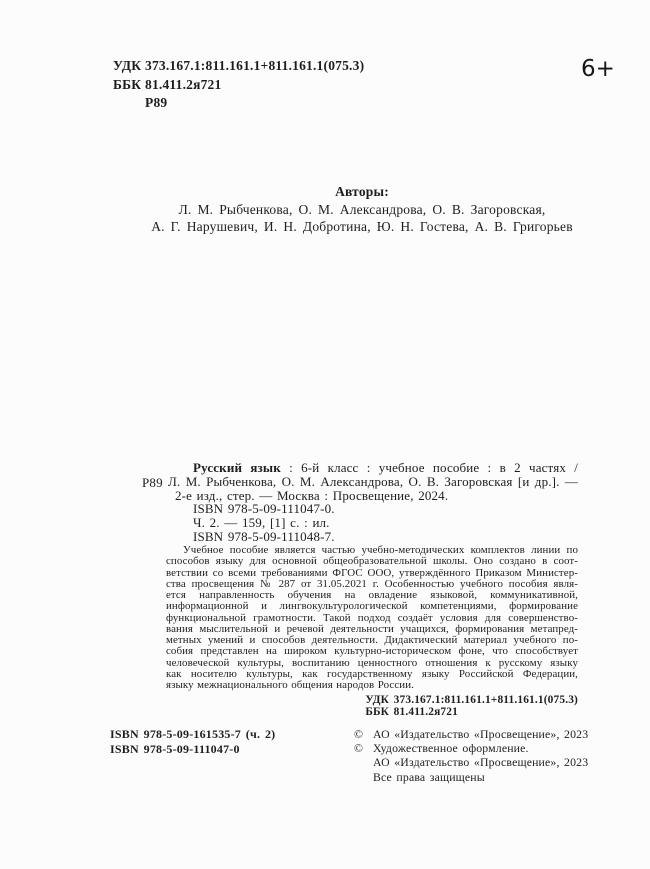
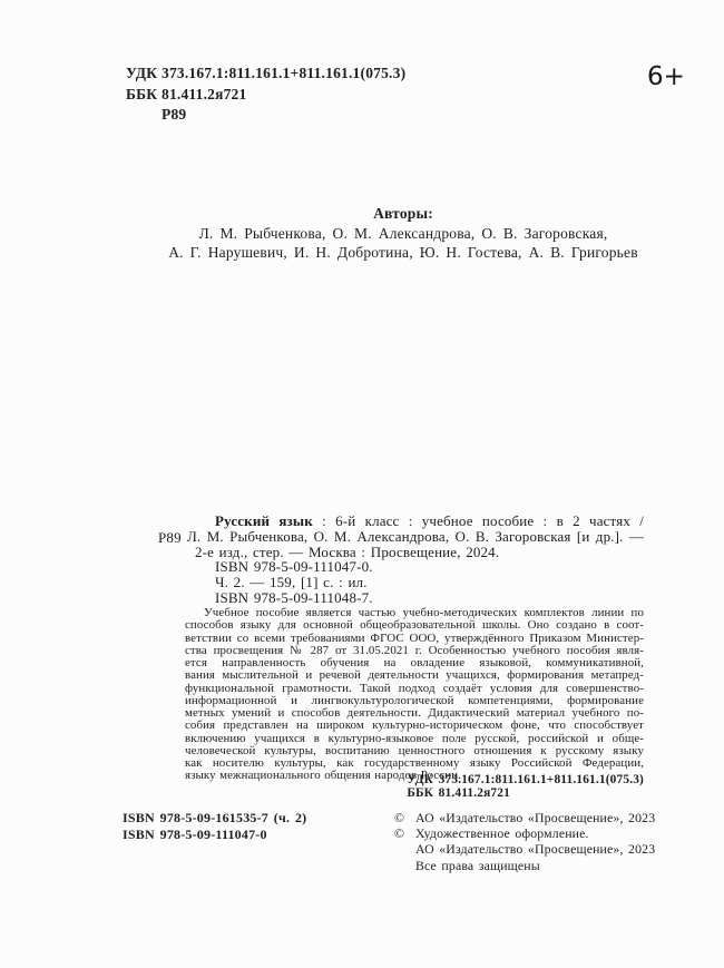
  УДК 373.167.1:811.161.1+811.161.1(075.3)
  ББК 81.411.2я721
  Р89
  6+
  Авторы:
  Л. М. Рыбченкова, О. М. Александрова, О. В. Загоровская,
  А. Г. Нарушевич, И. Н. Добротина, Ю. Н. Гостева, А. В. Григорьев
  Р89
  Русский язык : 6-й класс : учебное пособие : в 2 частях /
  Л. М. Рыбченкова, О. М. Александрова, О. В. Загоровская [и др.]. —
  2-е изд., стер. — Москва : Просвещение, 2024.
  ISBN 978-5-09-111047-0.
  Ч. 2. — 159, [1] с. : ил.
  ISBN 978-5-09-111048-7.
  Учебное пособие является частью учебно-методических комплектов линии по
  способов языку для основной общеобразовательной школы. Оно создано в соот-
  ветствии со всеми требованиями ФГОС ООО, утверждённого Приказом Министер-
  ства просвещения № 287 от 31.05.2021 г. Особенностью учебного пособия явля-
  ется направленность обучения на овладение языковой, коммуникативной,
- информационной и лингвокультурологической компетенциями, формирование
+ вания мыслительной и речевой деятельности учащихся, формирования метапред-
  функциональной грамотности. Такой подход создаёт условия для совершенство-
- вания мыслительной и речевой деятельности учащихся, формирования метапред-
+ информационной и лингвокультурологической компетенциями, формирование
  метных умений и способов деятельности. Дидактический материал учебного по-
  собия представлен на широком культурно-историческом фоне, что способствует
+ включению учащихся в культурно-языковое поле русской, российской и обще-
  человеческой культуры, воспитанию ценностного отношения к русскому языку
  как носителю культуры, как государственному языку Российской Федерации,
  языку межнационального общения народов России.
  УДК 373.167.1:811.161.1+811.161.1(075.3)
  ББК 81.411.2я721
  ISBN 978-5-09-161535-7 (ч. 2)
  ISBN 978-5-09-111047-0
  ©
  АО «Издательство «Просвещение», 2023
  ©
  Художественное оформление.
  АО «Издательство «Просвещение», 2023
  Все права защищены
